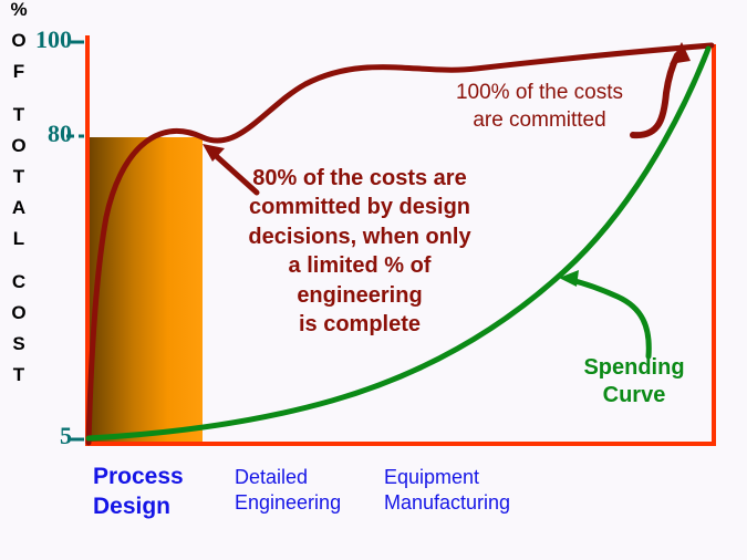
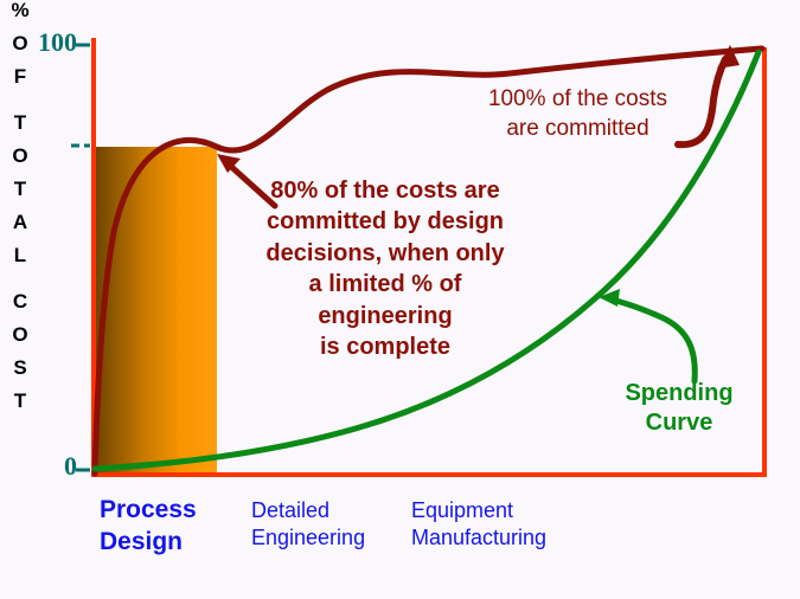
  %
  O
  F
  T
  O
  T
  A
  L
  C
  O
  S
  T
  100
- 80
- 5
+ 0
  80% of the costs are
  committed by design
  decisions, when only
  a limited % of
  engineering
  is complete
  100% of the costs
  are committed
  Spending
  Curve
  Process
  Design
  Detailed
  Engineering
  Equipment
  Manufacturing
